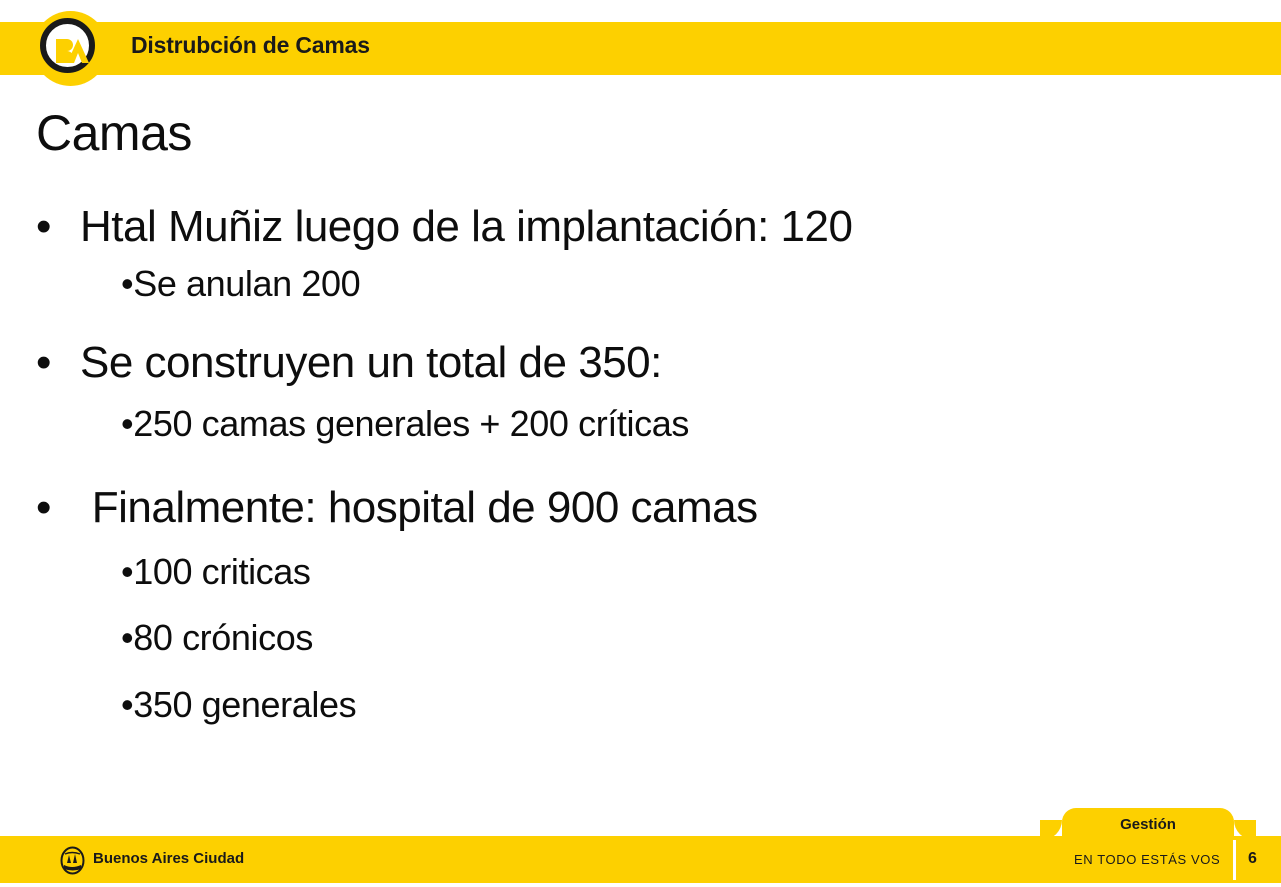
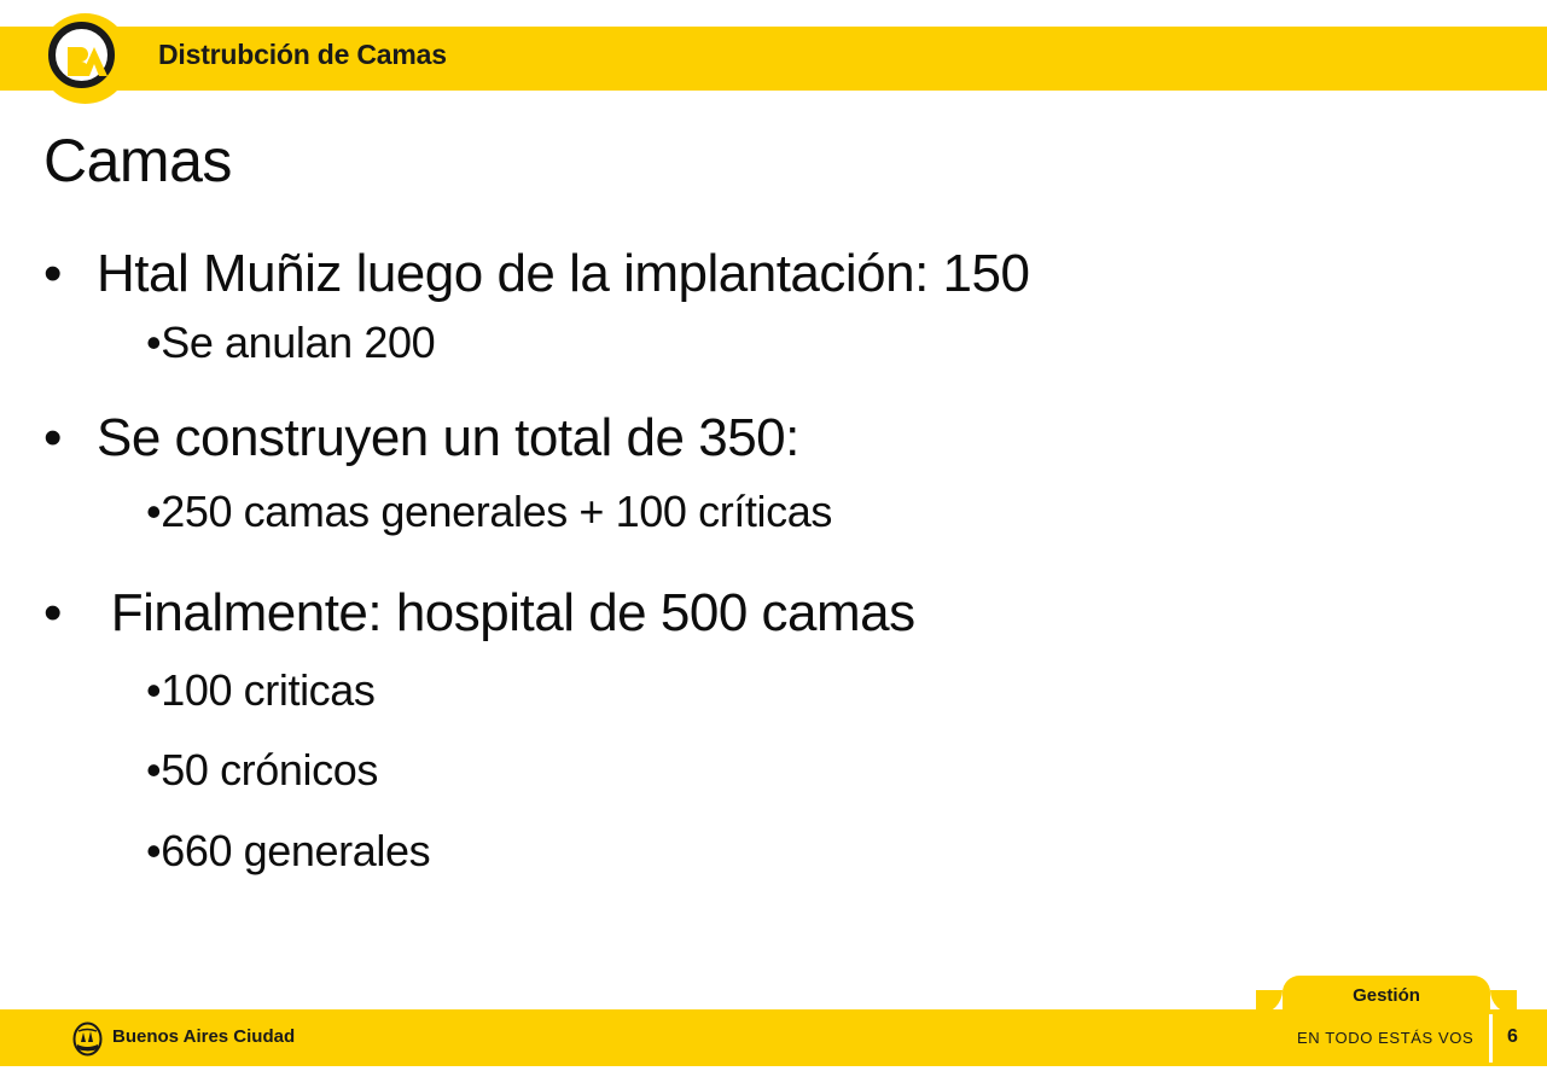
  Distrubción de Camas
  Camas
- • Htal Muñiz luego de la implantación: 120
+ • Htal Muñiz luego de la implantación: 150
  •Se anulan 200
  • Se construyen un total de 350:
- •250 camas generales + 200 críticas
+ •250 camas generales + 100 críticas
- • Finalmente: hospital de 900 camas
+ • Finalmente: hospital de 500 camas
  •100 criticas
- •80 crónicos
+ •50 crónicos
- •350 generales
+ •660 generales
  Gestión
  EN TODO ESTÁS VOS
  6
  Buenos Aires Ciudad
